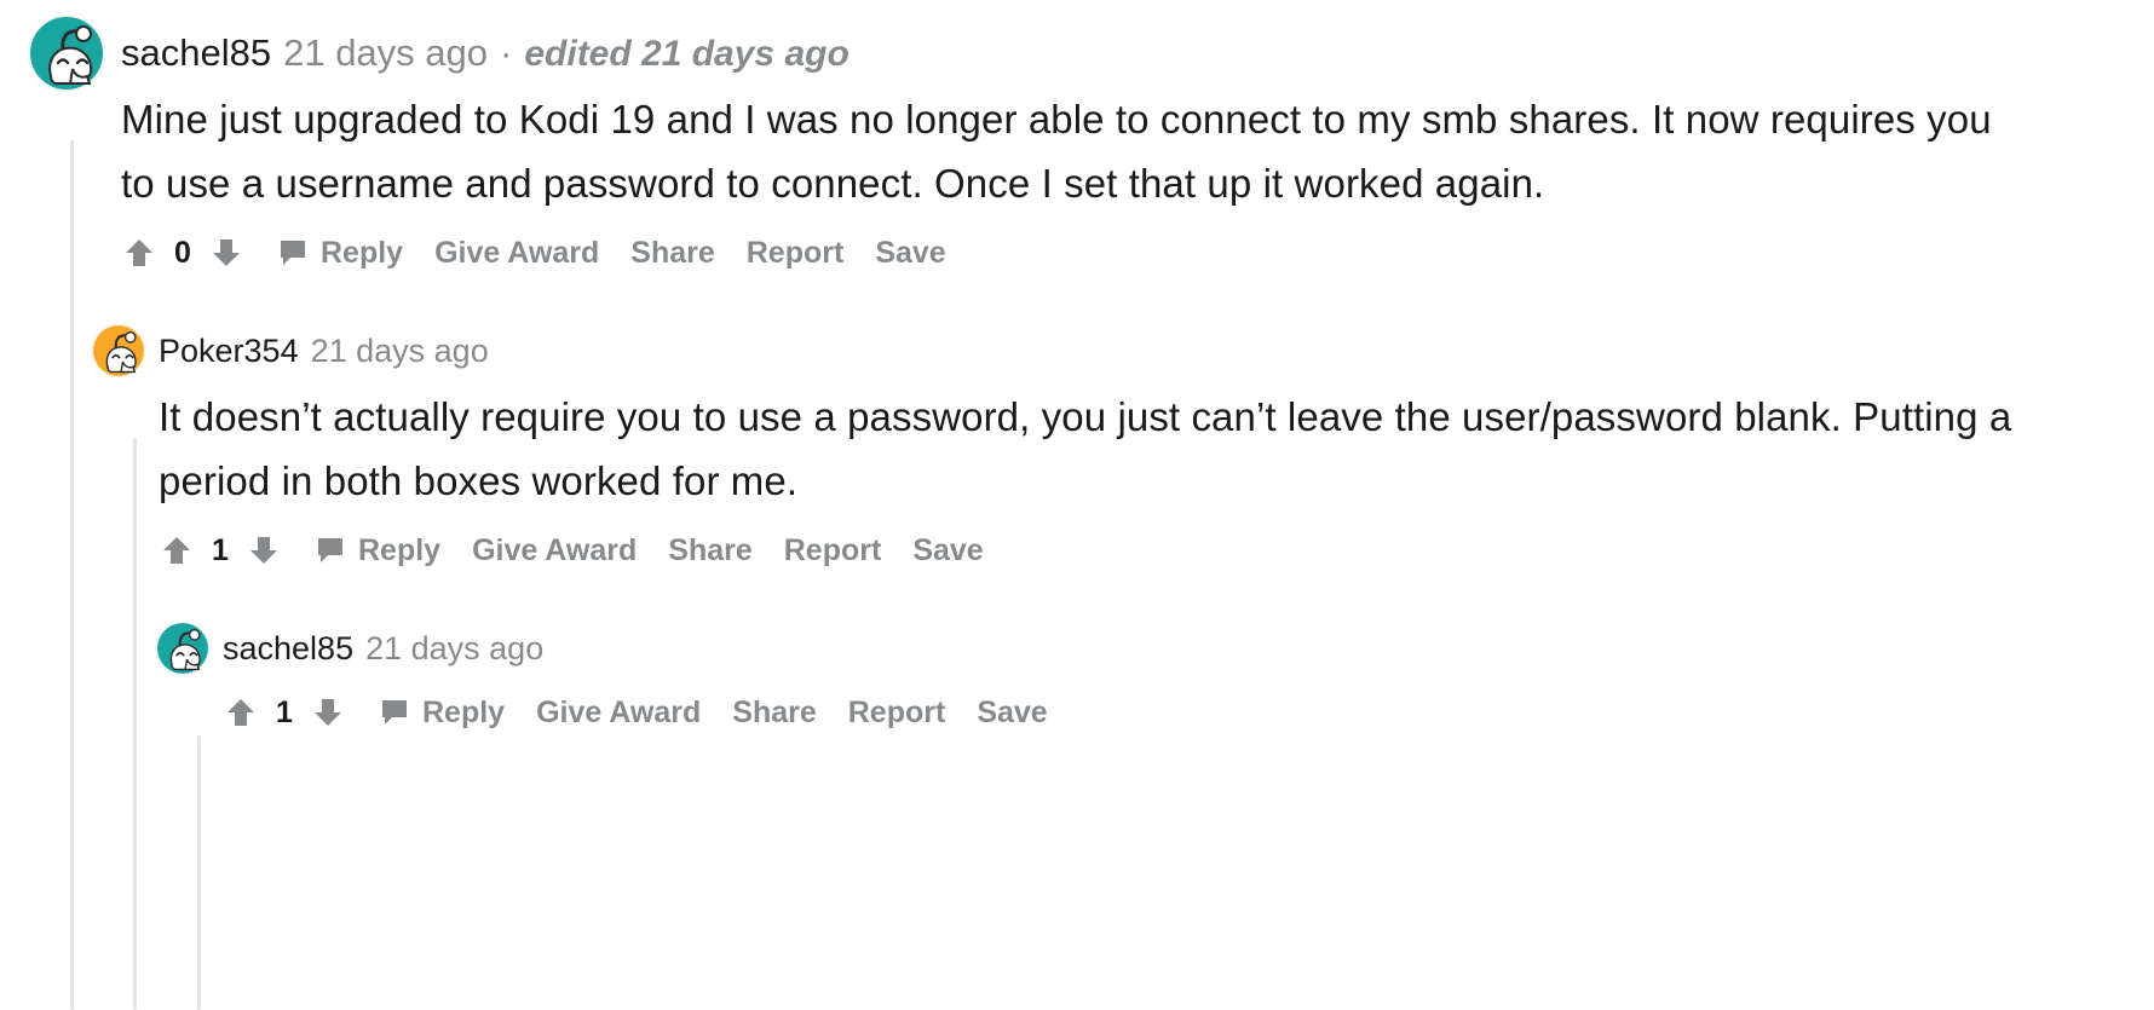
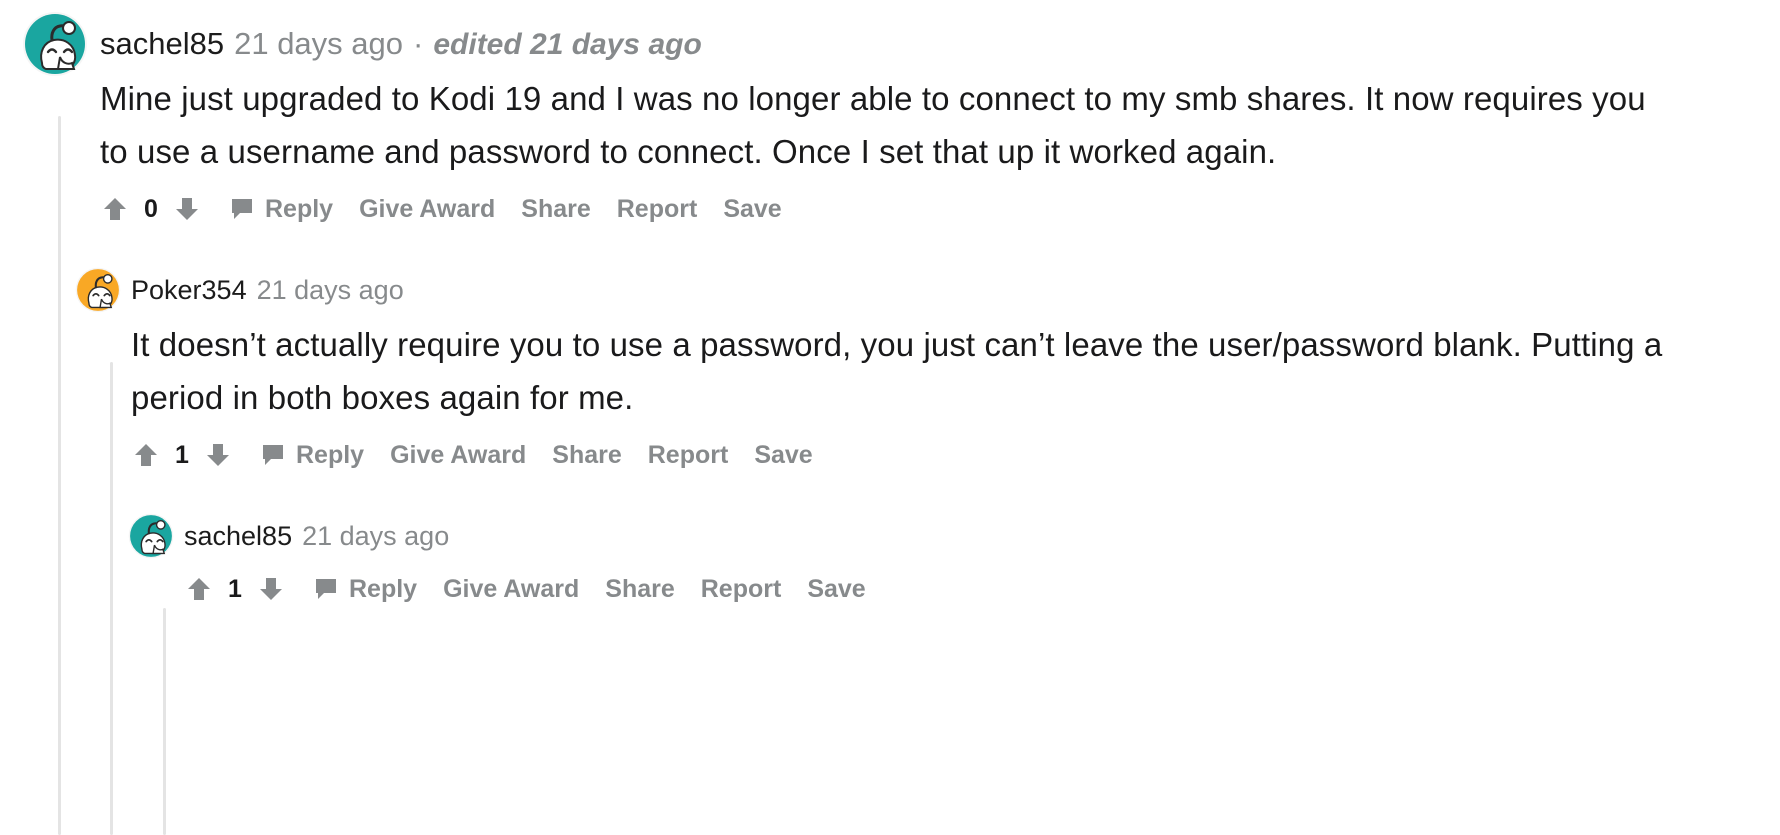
  sachel85
  21 days ago
  ·
  edited 21 days ago
  Mine just upgraded to Kodi 19 and I was no longer able to connect to my smb shares. It now requires you to use a username and password to connect. Once I set that up it worked again.
  0
  Reply
  Give Award
  Share
  Report
  Save
  Poker354
  21 days ago
- It doesn’t actually require you to use a password, you just can’t leave the user/password blank. Putting a period in both boxes worked for me.
+ It doesn’t actually require you to use a password, you just can’t leave the user/password blank. Putting a period in both boxes again for me.
  1
  Reply
  Give Award
  Share
  Report
  Save
  sachel85
  21 days ago
  1
  Reply
  Give Award
  Share
  Report
  Save
